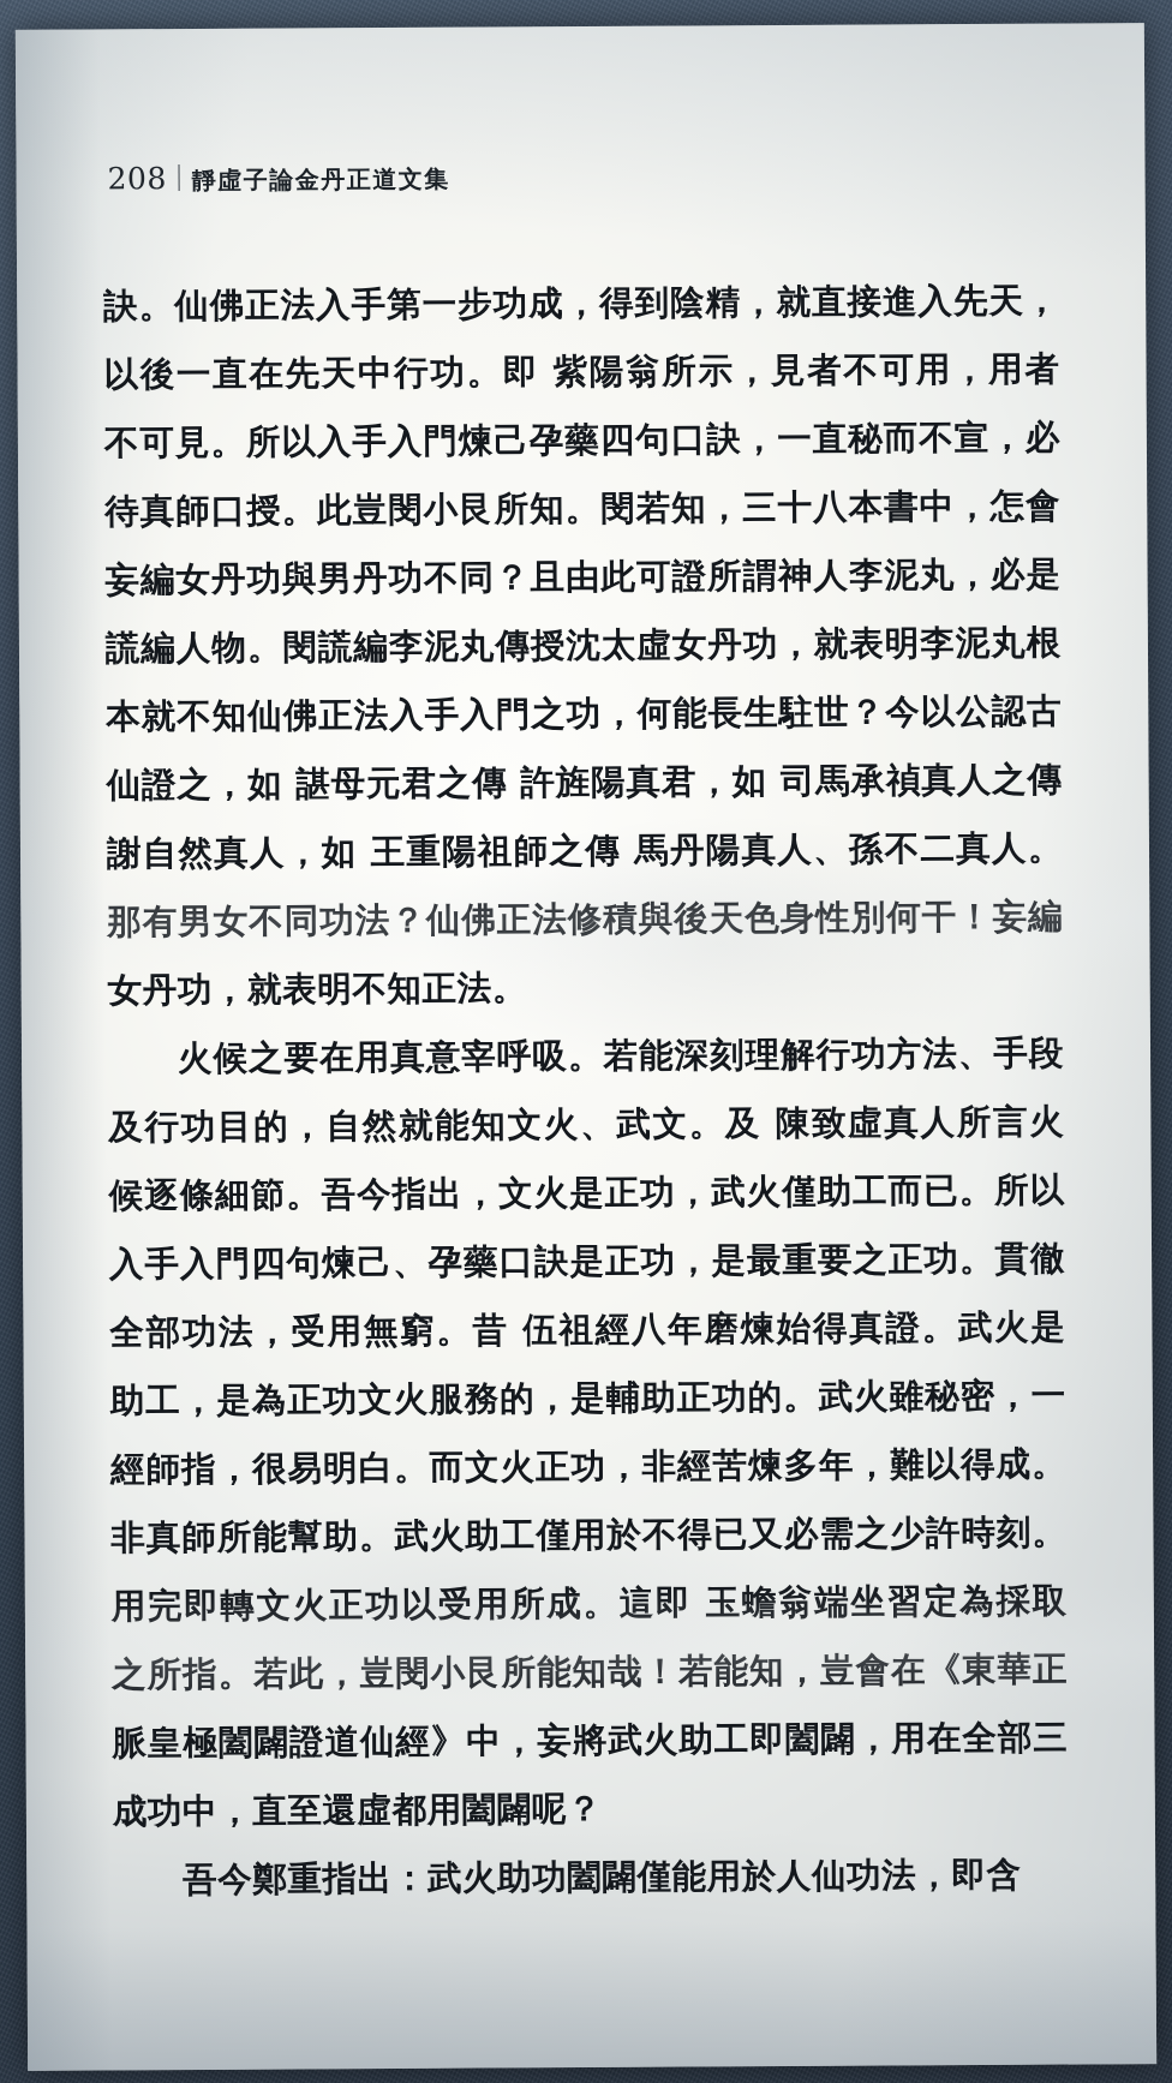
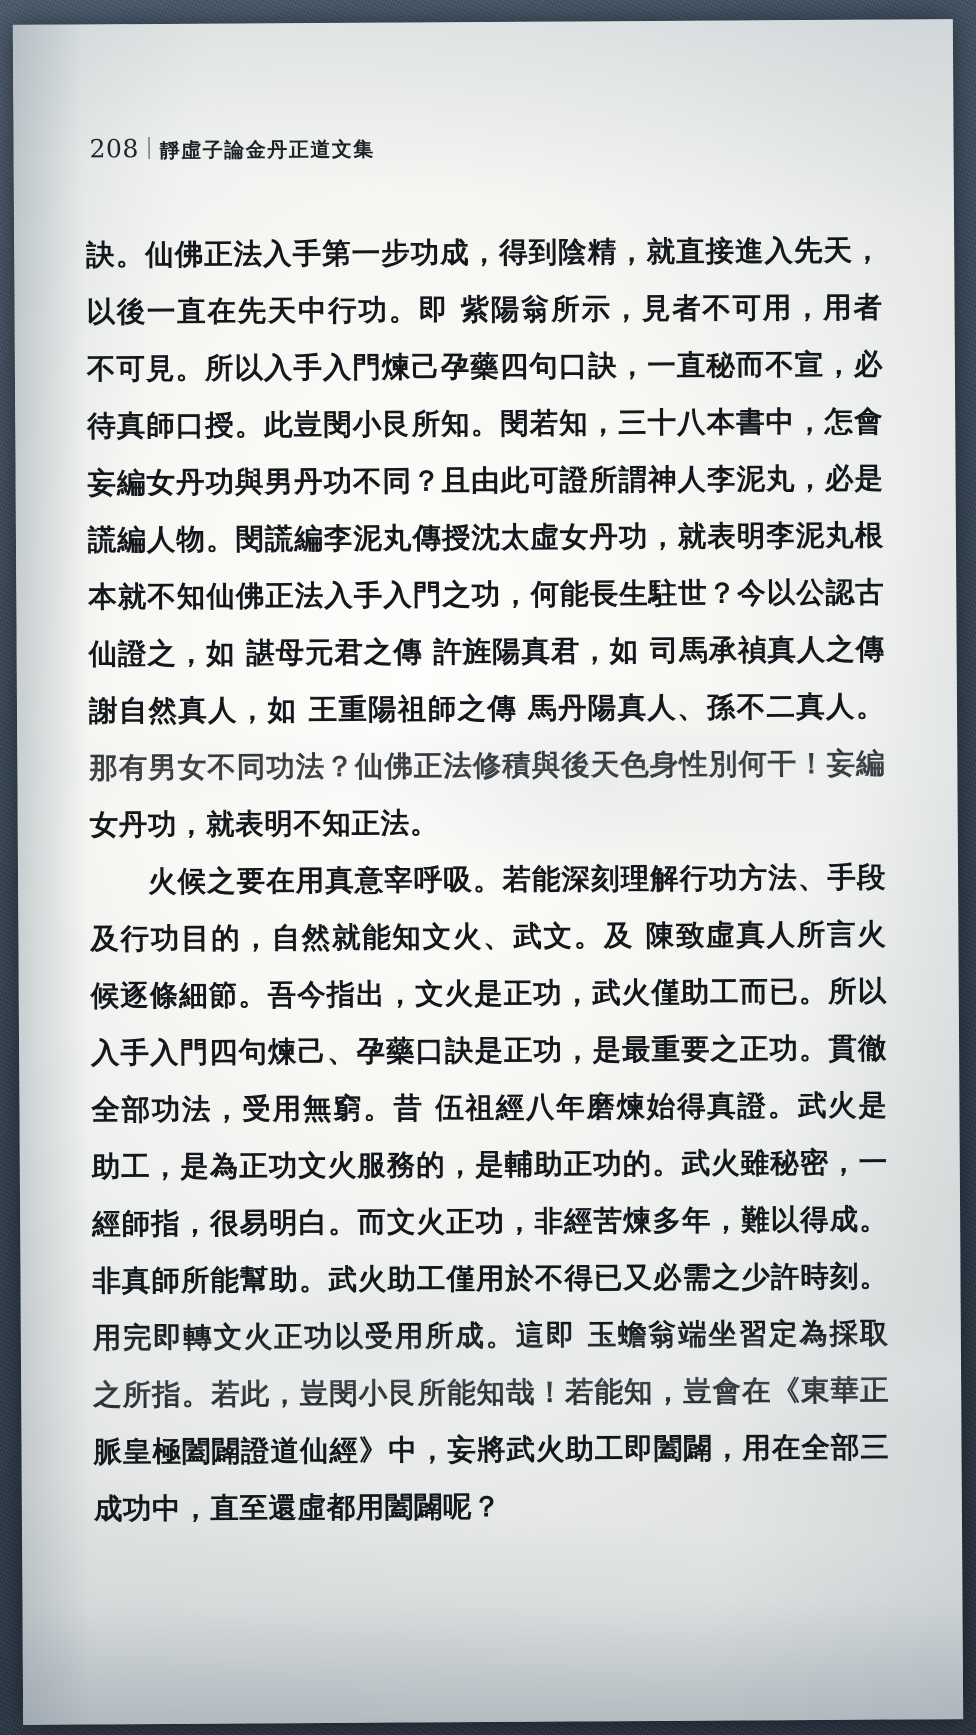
  208
  靜虛子論金丹正道文集
  訣。仙佛正法入手第一步功成，得到陰精，就直接進入先天，以後一直在先天中行功。即 紫陽翁所示，見者不可用，用者不可見。所以入手入門煉己孕藥四句口訣，一直秘而不宣，必待真師口授。此豈閔小艮所知。閔若知，三十八本書中，怎會妄編女丹功與男丹功不同？且由此可證所謂神人李泥丸，必是謊編人物。閔謊編李泥丸傳授沈太虛女丹功，就表明李泥丸根本就不知仙佛正法入手入門之功，何能長生駐世？今以公認古仙證之，如 諶母元君之傳 許旌陽真君，如 司馬承禎真人之傳 謝自然真人，如 王重陽祖師之傳 馬丹陽真人、孫不二真人。女丹功，就表明不知正法。
  火候之要在用真意宰呼吸。若能深刻理解行功方法、手段及行功目的，自然就能知文火、武文。及 陳致虛真人所言火候逐條細節。吾今指出，文火是正功，武火僅助工而已。所以入手入門四句煉己、孕藥口訣是正功，是最重要之正功。貫徹全部功法，受用無窮。昔 伍祖經八年磨煉始得真證。武火是助工，是為正功文火服務的，是輔助正功的。武火雖秘密，一經師指，很易明白。而文火正功，非經苦煉多年，難以得成。非真師所能幫助。武火助工僅用於不得已又必需之少許時刻。脈皇極闔闢證道仙經》中，妄將武火助工即闔闢，用在全部三成功中，直至還虛都用闔闢呢？
- 吾今鄭重指出：武火助功闔闢僅能用於人仙功法，即含
